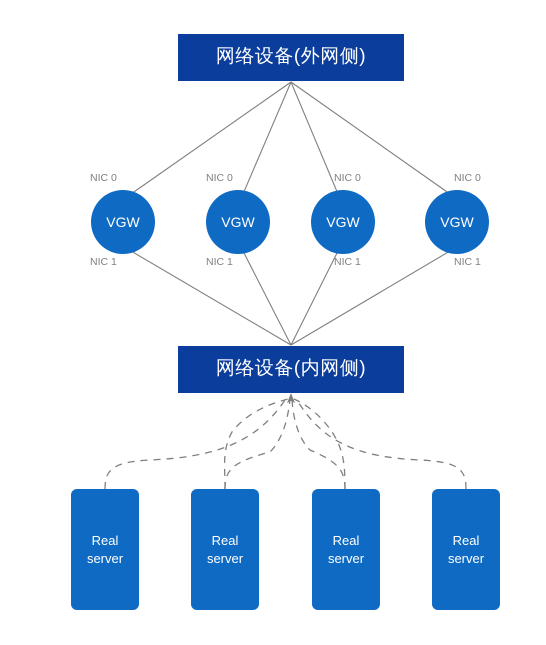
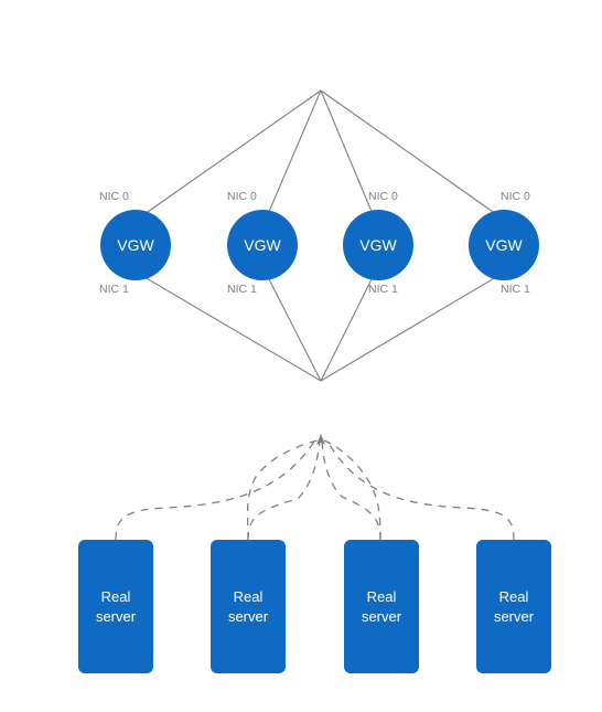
- 网络设备(外网侧)
- 网络设备(内网侧)
  VGW
  NIC 0
  NIC 1
  VGW
  NIC 0
  NIC 1
  VGW
  NIC 0
  NIC 1
  VGW
  NIC 0
  NIC 1
  Real
  server
  Real
  server
  Real
  server
  Real
  server
